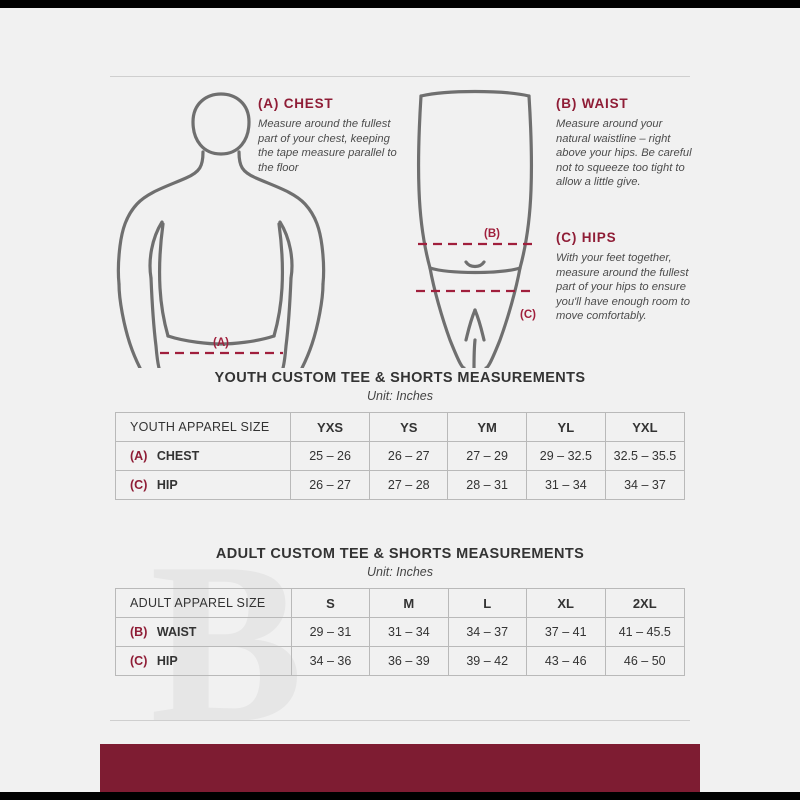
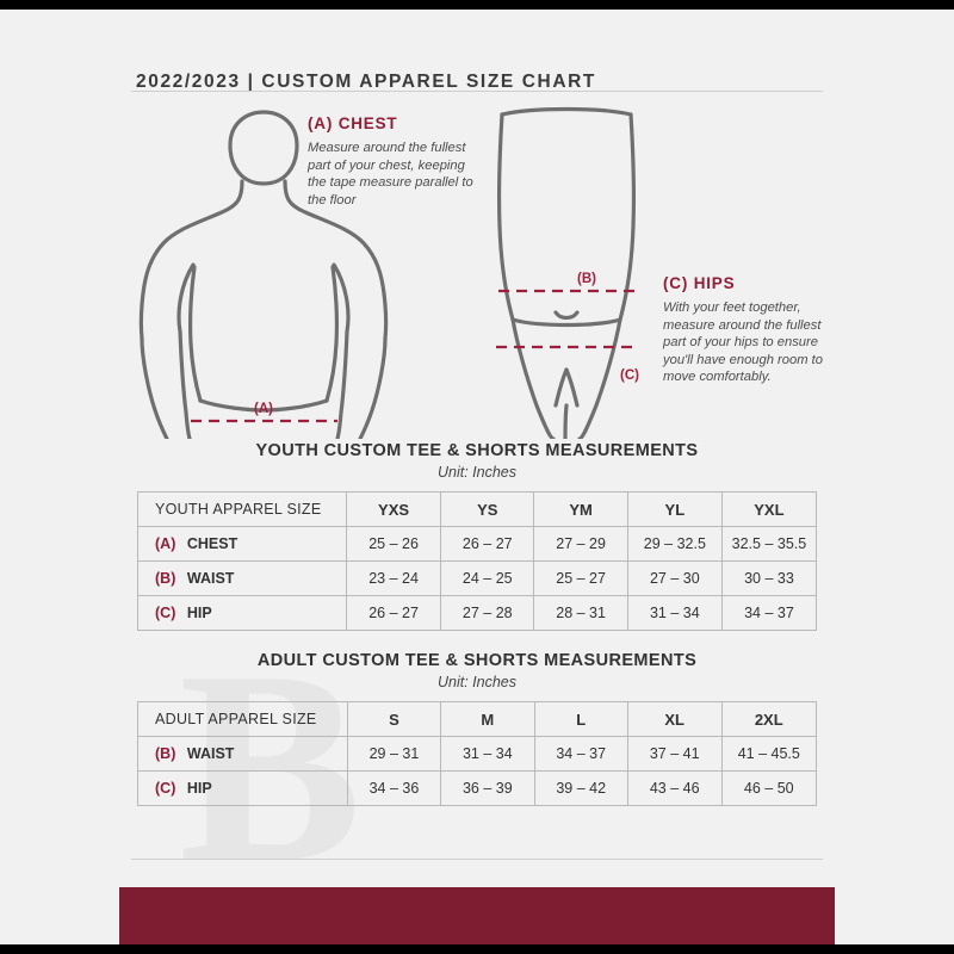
  B
+ 2022/2023 | CUSTOM APPAREL SIZE CHART
  (A)
  (B)
  (C)
  (A) CHEST
  Measure around the fullest part of your chest, keeping the tape measure parallel to the floor
- (B) WAIST
- Measure around your natural waistline – right above your hips. Be careful not to squeeze too tight to allow a little give.
  (C) HIPS
  With your feet together, measure around the fullest part of your hips to ensure you'll have enough room to move comfortably.
  YOUTH CUSTOM TEE & SHORTS MEASUREMENTS
  Unit: Inches
  YOUTH APPAREL SIZE	YXS	YS	YM	YL	YXL
  (A) CHEST	25 – 26	26 – 27	27 – 29	29 – 32.5	32.5 – 35.5
+ (B) WAIST	23 – 24	24 – 25	25 – 27	27 – 30	30 – 33
  (C) HIP	26 – 27	27 – 28	28 – 31	31 – 34	34 – 37
  ADULT CUSTOM TEE & SHORTS MEASUREMENTS
  Unit: Inches
  ADULT APPAREL SIZE	S	M	L	XL	2XL
  (B) WAIST	29 – 31	31 – 34	34 – 37	37 – 41	41 – 45.5
  (C) HIP	34 – 36	36 – 39	39 – 42	43 – 46	46 – 50
